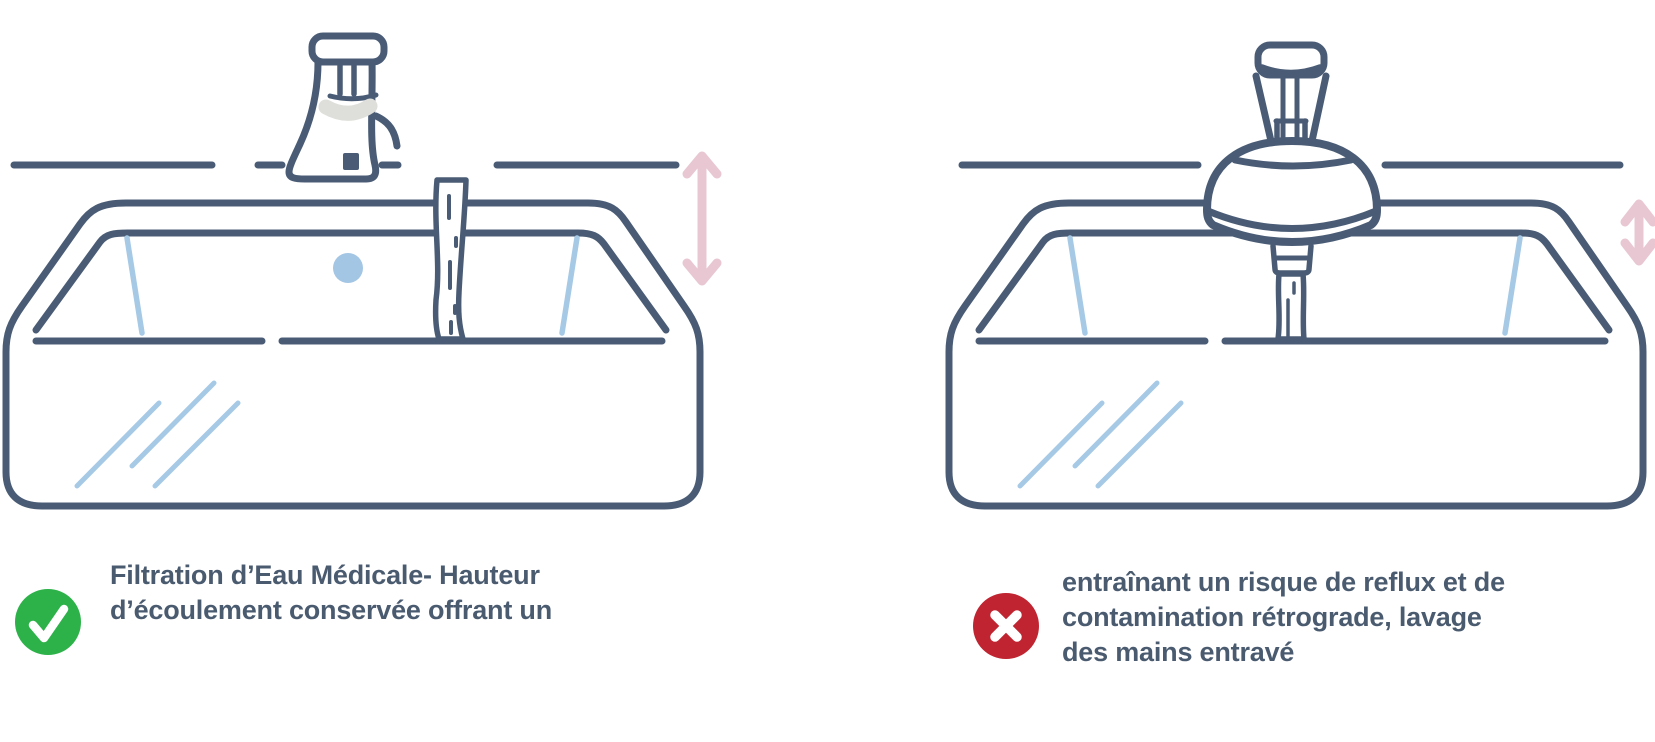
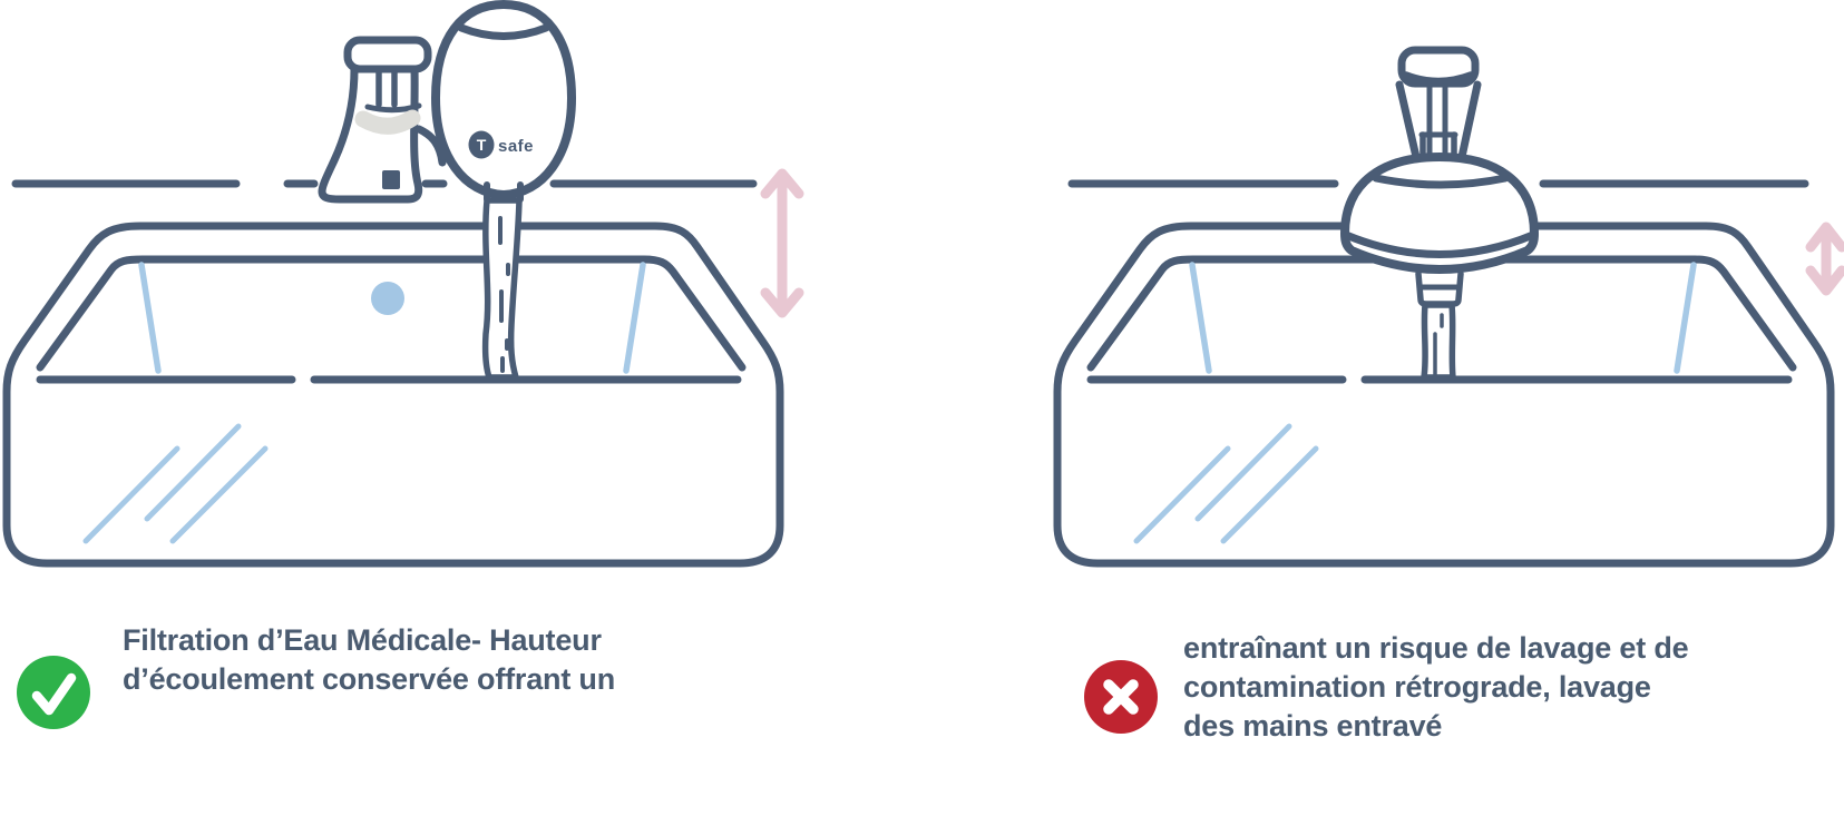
+ T
+ safe
  Filtration d’Eau Médicale- Hauteur
  d’écoulement conservée offrant un
- entraînant un risque de reflux et de
+ entraînant un risque de lavage et de
  contamination rétrograde, lavage
  des mains entravé
